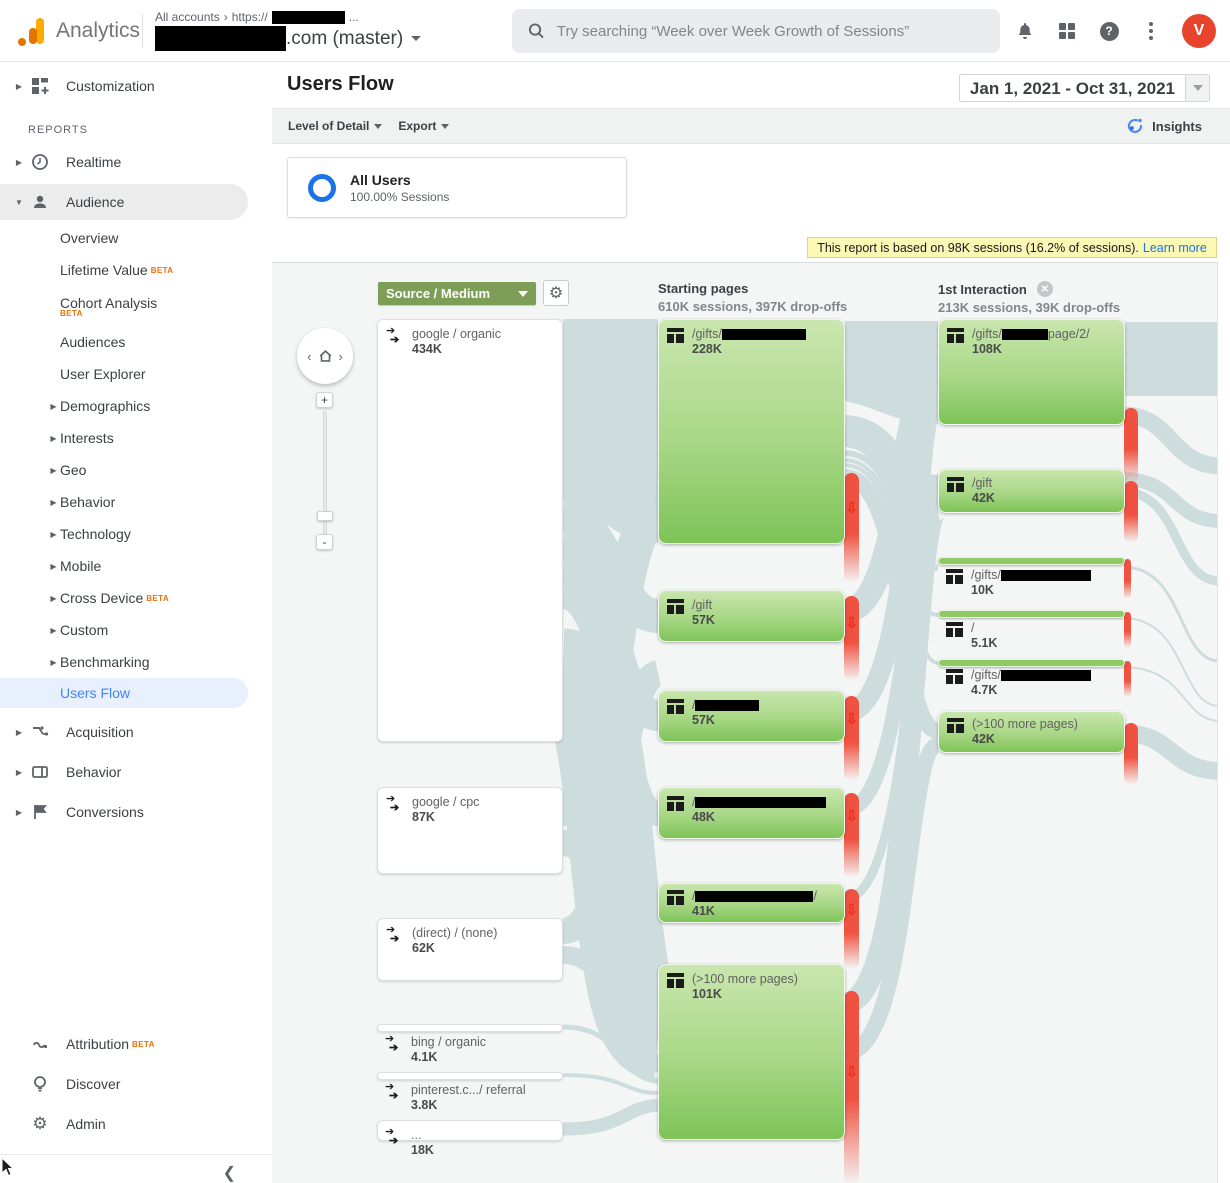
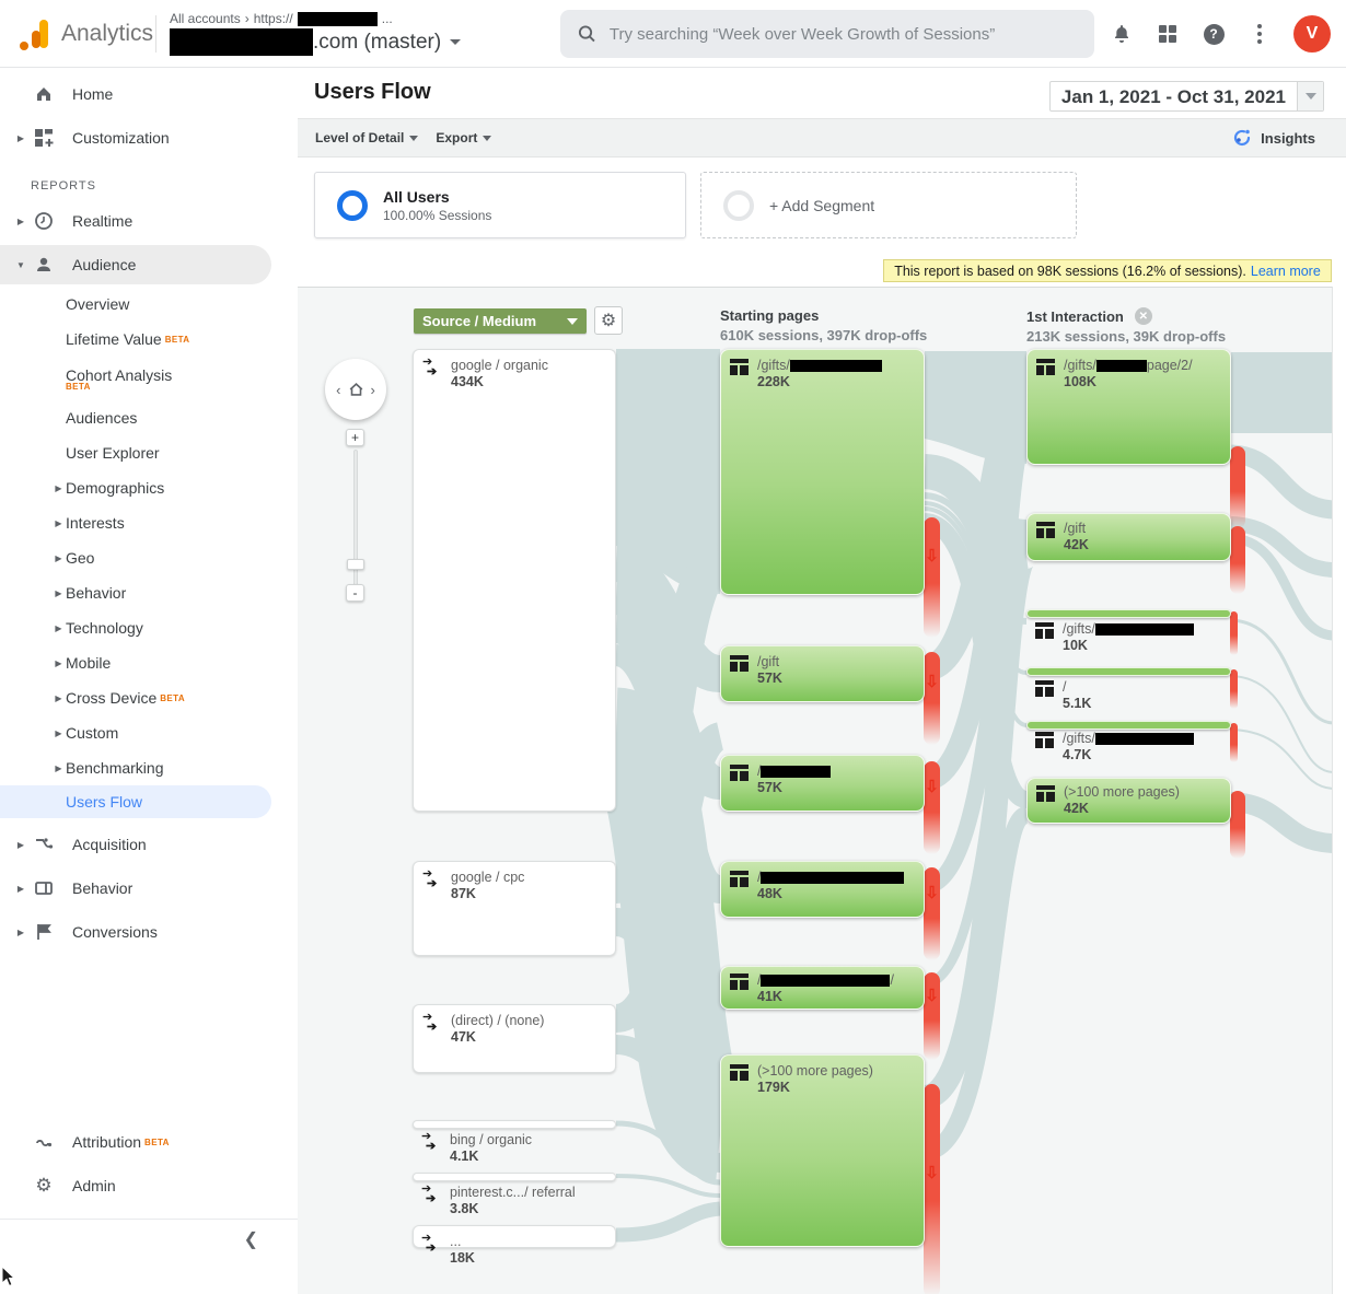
  Analytics
  All accounts
  ›
  https://
  ...
  .com (master)
  Try searching “Week over Week Growth of Sessions”
  ?
  V
+ Home
  ▶
  Customization
  REPORTS
  ▶
  Realtime
  ▼
  Audience
  Overview
  Lifetime Value
  BETA
  Cohort Analysis
  BETA
  Audiences
  User Explorer
  ▶
  Demographics
  ▶
  Interests
  ▶
  Geo
  ▶
  Behavior
  ▶
  Technology
  ▶
  Mobile
  ▶
  Cross Device
  BETA
  ▶
  Custom
  ▶
  Benchmarking
  Users Flow
  ▶
  Acquisition
  ▶
  Behavior
  ▶
  Conversions
  Attribution
  BETA
- Discover
  ⚙
  Admin
  ❮
  Users Flow
  Jan 1, 2021 - Oct 31, 2021
  Level of Detail
  Export
  Insights
  All Users
  100.00% Sessions
+ + Add Segment
  This report is based on 98K sessions (16.2% of sessions).
  Learn more
  Source / Medium
  ⚙
  Starting pages
  610K sessions, 397K drop-offs
  1st Interaction
  ✕
  213K sessions, 39K drop-offs
  ‹
  ›
  +
  -
  ➔
  ➔
  google / organic
  434K
  ➔
  ➔
  google / cpc
  87K
  ➔
  ➔
  (direct) / (none)
- 62K
+ 47K
  ➔
  ➔
  bing / organic
  4.1K
  ➔
  ➔
  pinterest.c.../ referral
  3.8K
  ➔
  ➔
  ...
  18K
  ⇩
  ⇩
  ⇩
  ⇩
  ⇩
  ⇩
  /gifts/
  228K
  /gift
  57K
  /
  57K
  /
  48K
  / /
  41K
  (>100 more pages)
- 101K
+ 179K
  /gifts/ page/2/
  108K
  /gift
  42K
  /gifts/
  10K
  /
  5.1K
  /gifts/
  4.7K
  (>100 more pages)
  42K
